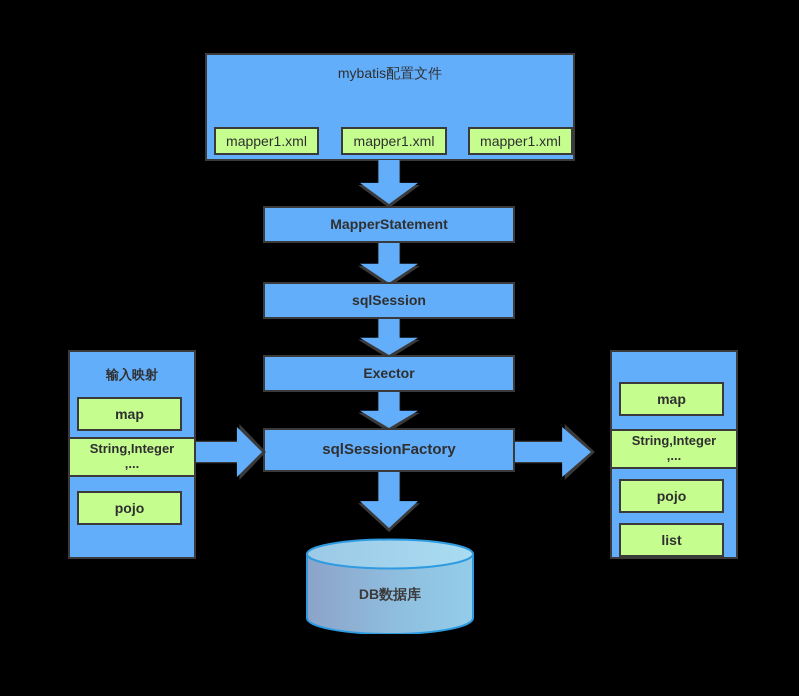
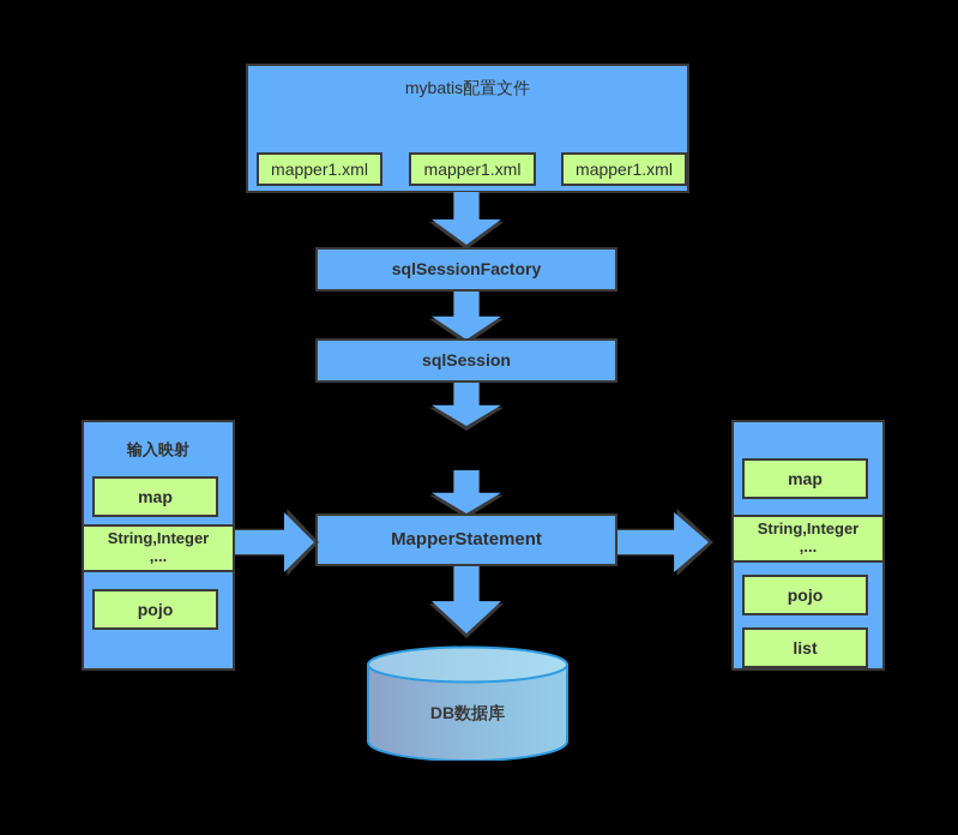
  mybatis配置文件
  mapper1.xml
  mapper1.xml
  mapper1.xml
- MapperStatement
+ sqlSessionFactory
  sqlSession
- Exector
- sqlSessionFactory
+ MapperStatement
  输入映射
  map
  String,Integer
  ,...
  pojo
  map
  String,Integer
  ,...
  pojo
  list
  DB数据库
